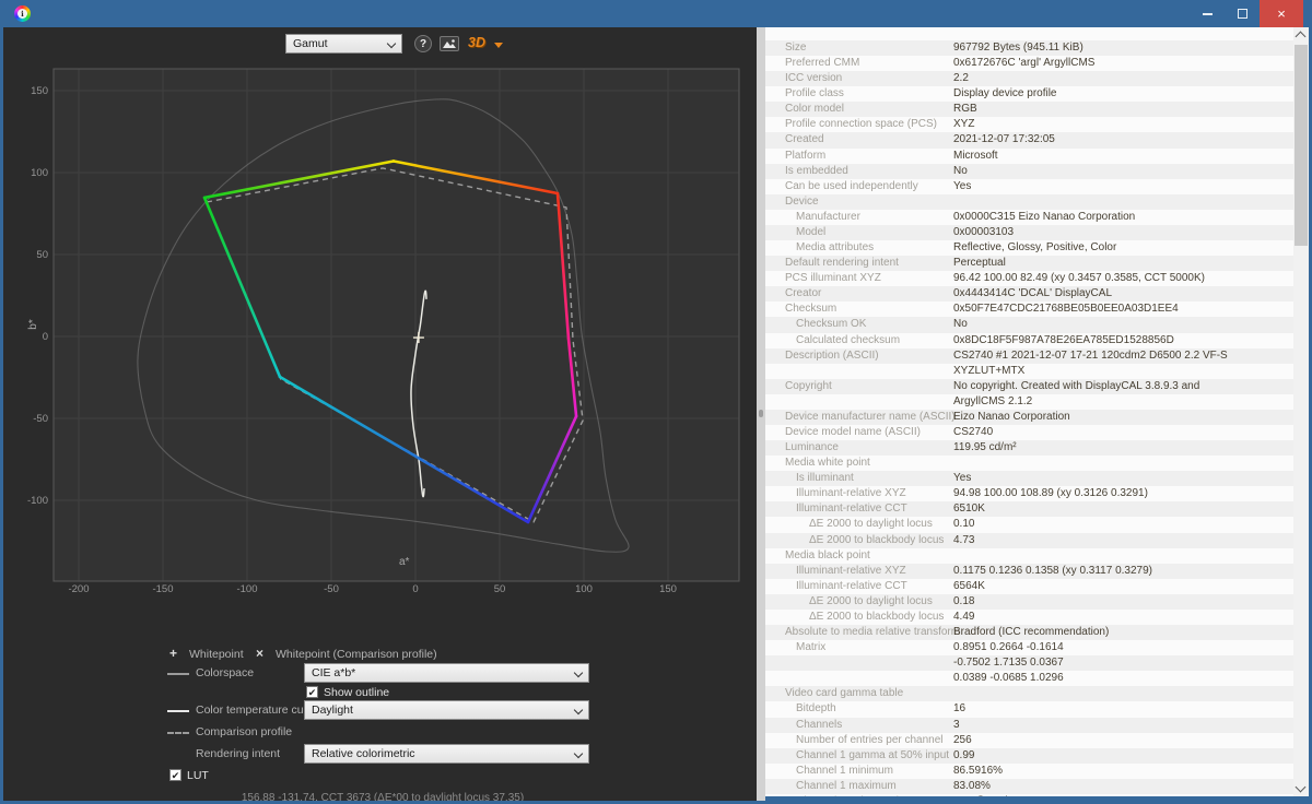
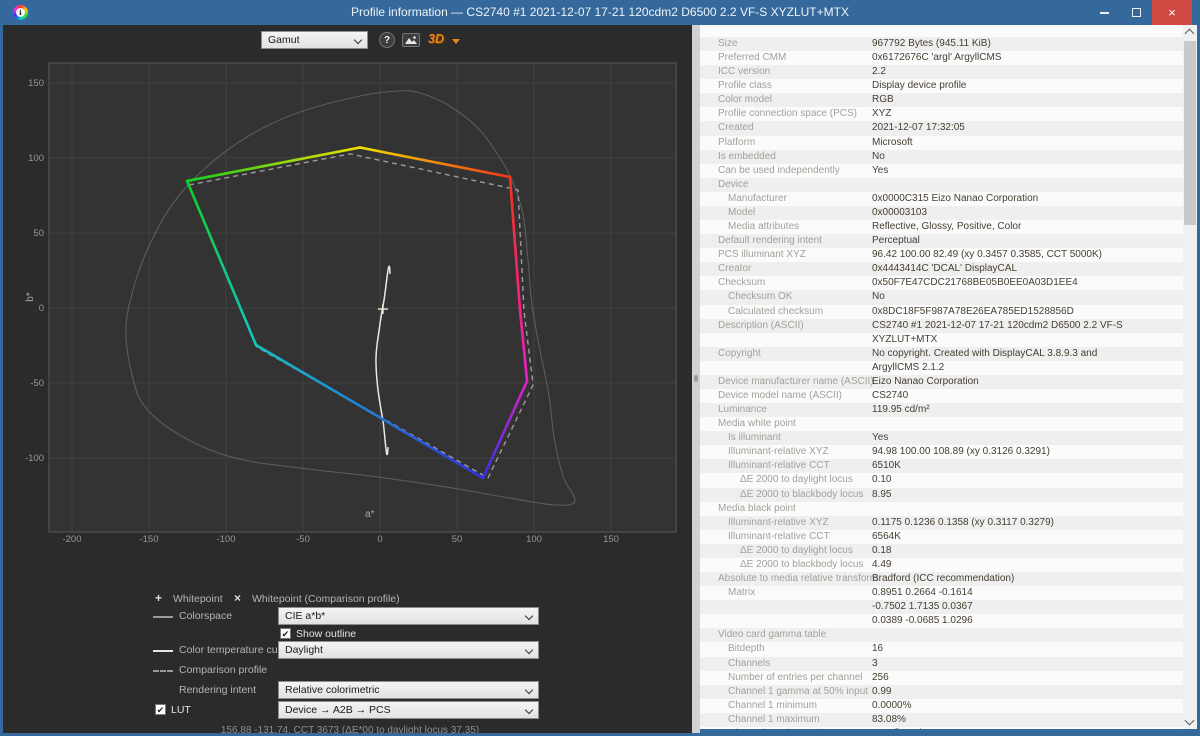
  i
+ Profile information — CS2740 #1 2021-12-07 17-21 120cdm2 D6500 2.2 VF-S XYZLUT+MTX
  ×
  Gamut
  ?
  3D
  -200
  -150
  -100
  -50
  0
  50
  100
  150
  150
  100
  50
  0
  -50
  -100
  a*
  +
  Whitepoint
  ×
  Whitepoint (Comparison profile)
  Colorspace
  CIE a*b*
  ✔
  Show outline
  Color temperature cu
  Daylight
  Comparison profile
  Rendering intent
  Relative colorimetric
  ✔
  LUT
+ Device → A2B → PCS
  156.88 -131.74, CCT 3673 (ΔE*00 to daylight locus 37.35)
  Size
  967792 Bytes (945.11 KiB)
  Preferred CMM
  0x6172676C 'argl' ArgyllCMS
  ICC version
  2.2
  Profile class
  Display device profile
  Color model
  RGB
  Profile connection space (PCS)
  XYZ
  Created
  2021-12-07 17:32:05
  Platform
  Microsoft
  Is embedded
  No
  Can be used independently
  Yes
  Device
  Manufacturer
  0x0000C315 Eizo Nanao Corporation
  Model
  0x00003103
  Media attributes
  Reflective, Glossy, Positive, Color
  Default rendering intent
  Perceptual
  PCS illuminant XYZ
  96.42 100.00 82.49 (xy 0.3457 0.3585, CCT 5000K)
  Creator
  0x4443414C 'DCAL' DisplayCAL
  Checksum
  0x50F7E47CDC21768BE05B0EE0A03D1EE4
  Checksum OK
  No
  Calculated checksum
  0x8DC18F5F987A78E26EA785ED1528856D
  Description (ASCII)
  CS2740 #1 2021-12-07 17-21 120cdm2 D6500 2.2 VF-S
  XYZLUT+MTX
  Copyright
  No copyright. Created with DisplayCAL 3.8.9.3 and
  ArgyllCMS 2.1.2
  Device manufacturer name (ASCII)
  Eizo Nanao Corporation
  Device model name (ASCII)
  CS2740
  Luminance
  119.95 cd/m²
  Media white point
  Is illuminant
  Yes
  Illuminant-relative XYZ
  94.98 100.00 108.89 (xy 0.3126 0.3291)
  Illuminant-relative CCT
  6510K
  ΔE 2000 to daylight locus
  0.10
  ΔE 2000 to blackbody locus
- 4.73
+ 8.95
  Media black point
  Illuminant-relative XYZ
  0.1175 0.1236 0.1358 (xy 0.3117 0.3279)
  Illuminant-relative CCT
  6564K
  ΔE 2000 to daylight locus
  0.18
  ΔE 2000 to blackbody locus
  4.49
  Absolute to media relative transform
  Bradford (ICC recommendation)
  Matrix
  0.8951 0.2664 -0.1614
  -0.7502 1.7135 0.0367
  0.0389 -0.0685 1.0296
  Video card gamma table
  Bitdepth
  16
  Channels
  3
  Number of entries per channel
  256
  Channel 1 gamma at 50% input
  0.99
  Channel 1 minimum
- 86.5916%
+ 0.0000%
  Channel 1 maximum
  83.08%
